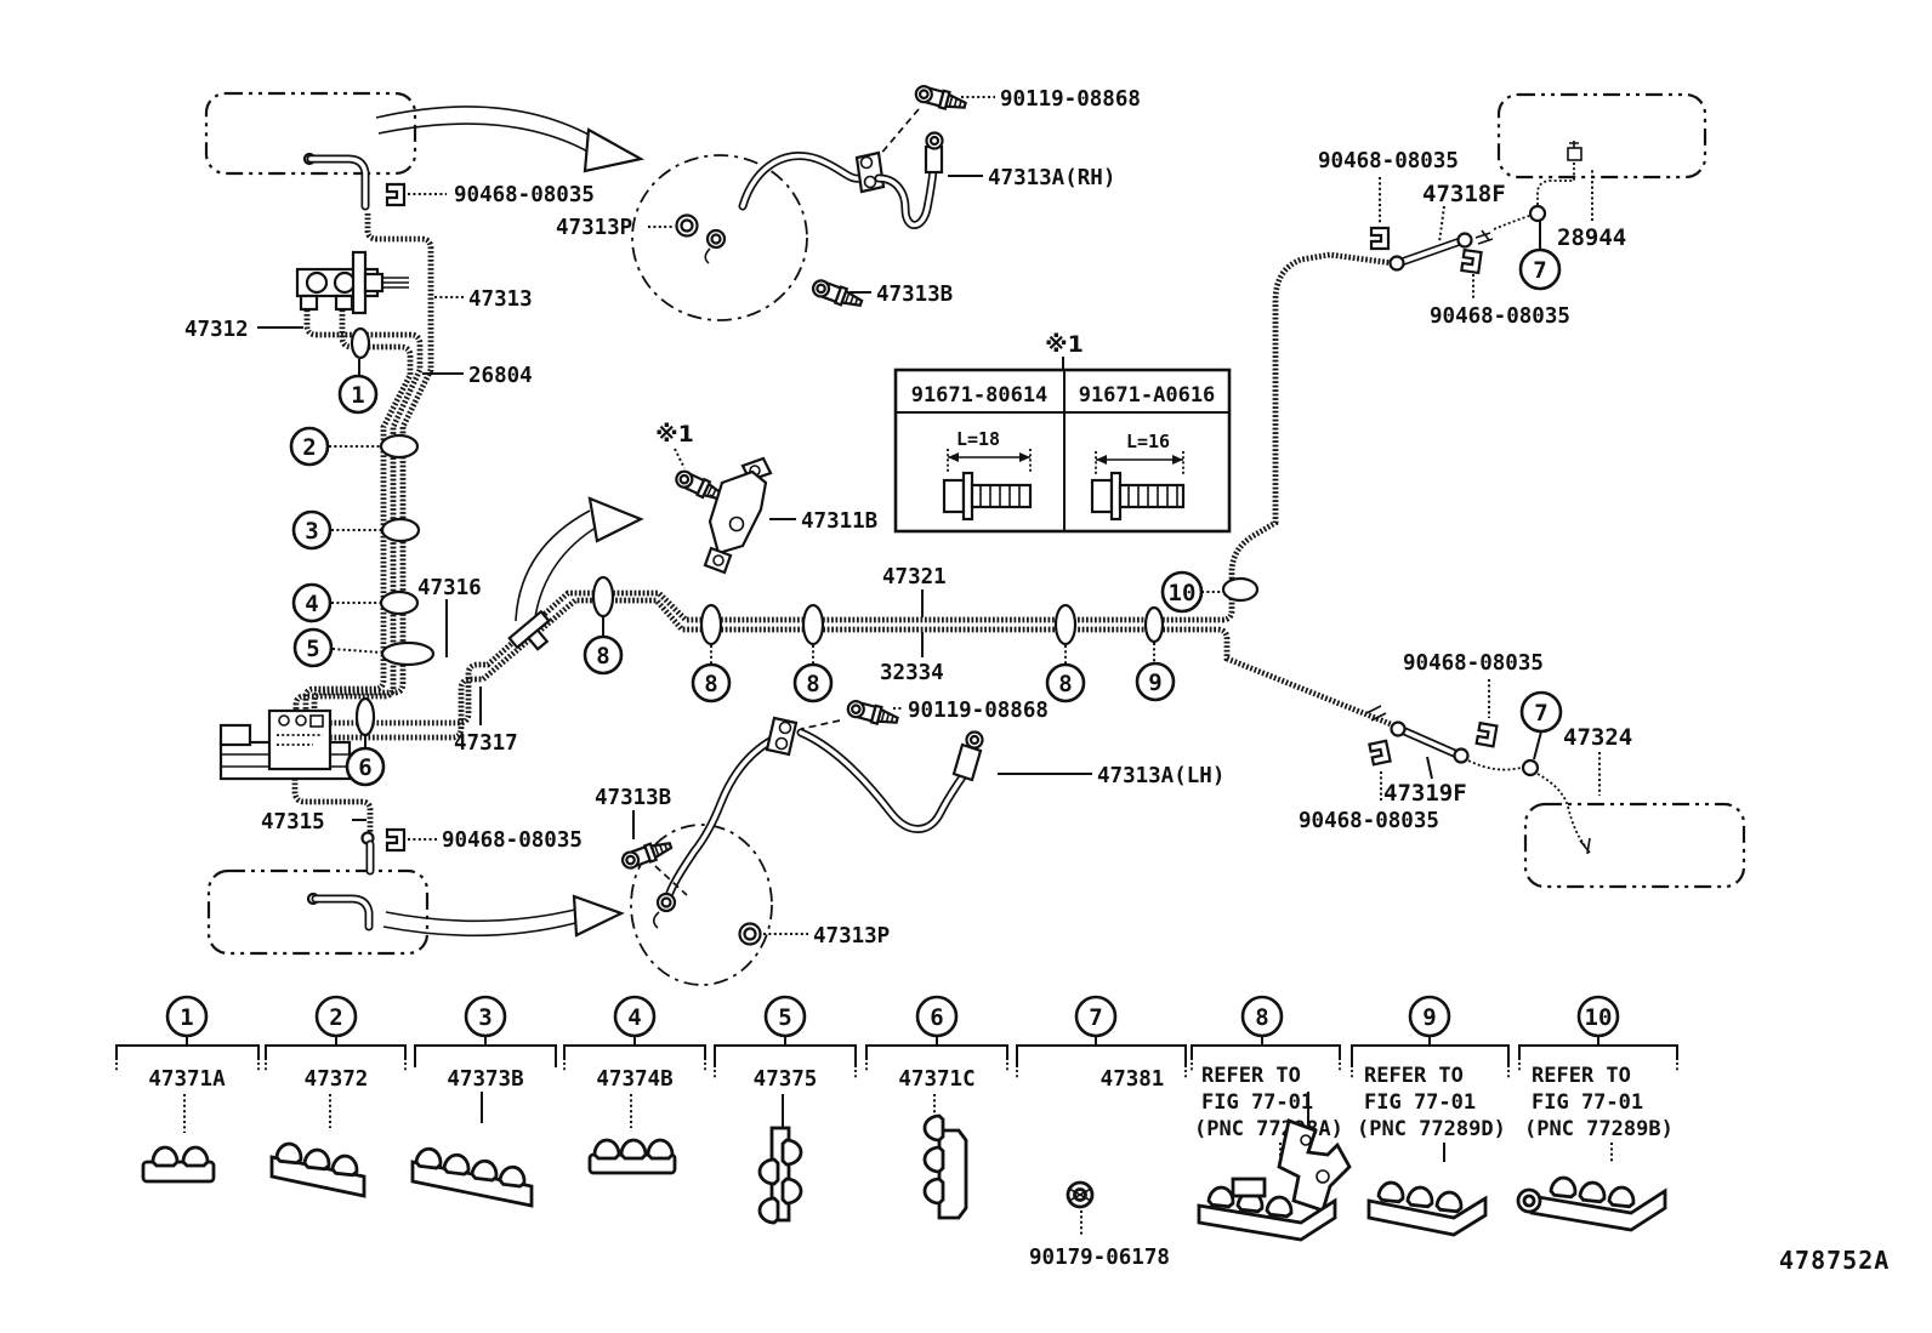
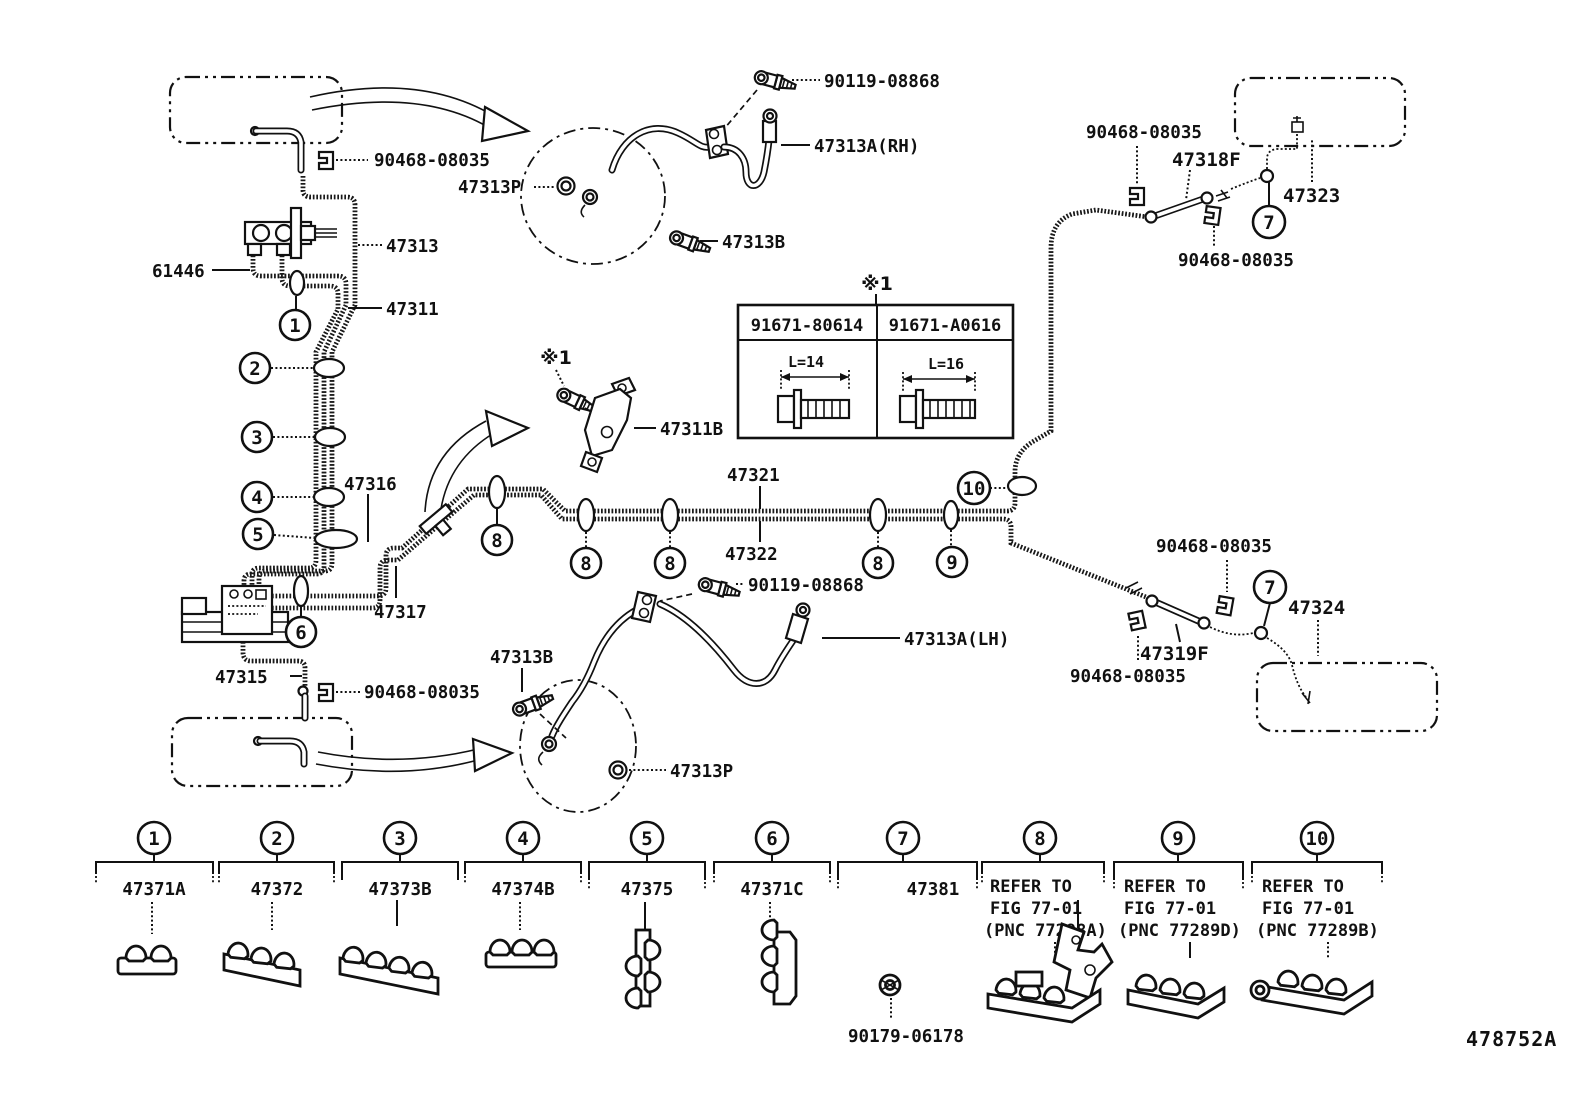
  90468-08035
  90468-08035
- 47312
+ 61446
  47313
- 26804
+ 47311
  1
  2
  3
  4
  5
  6
  47315
  47316
  47317
  8
  8
  8
  8
  9
  10
  47321
- 32334
+ 47322
  ※1
  91671-80614
  91671-A0616
- L=18
+ L=14
  L=16
  ※1
  47311B
  90119-08868
  47313A(RH)
  47313P
  47313B
  90119-08868
  47313A(LH)
  47313B
  47313P
  90468-08035
  47318F
  90468-08035
- 28944
+ 47323
  7
  90468-08035
  90468-08035
  47319F
  47324
  7
  1
  2
  3
  4
  5
  6
  7
  8
  9
  10
  47371A
  47372
  47373B
  47374B
  47375
  47371C
  47381
  REFER TO
  FIG 77-0
  (PNC 77A)
  REFER TO
  FIG 77-01
  (PNC 77289D)
  REFER TO
  FIG 77-01
  (PNC 77289B)
  90179-06178
  478752A
